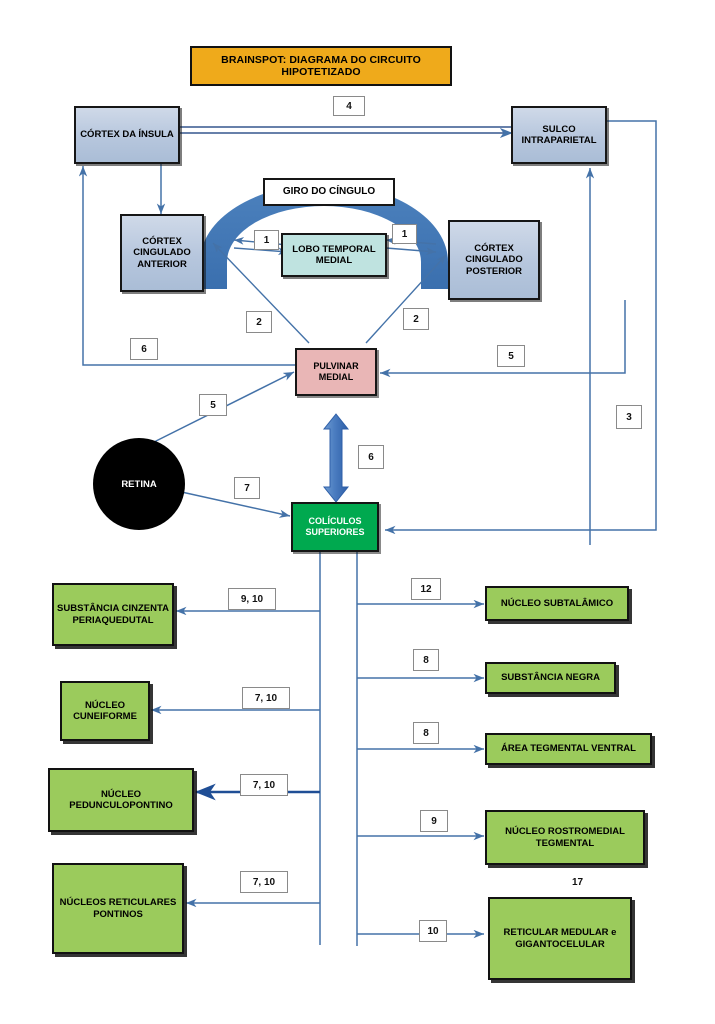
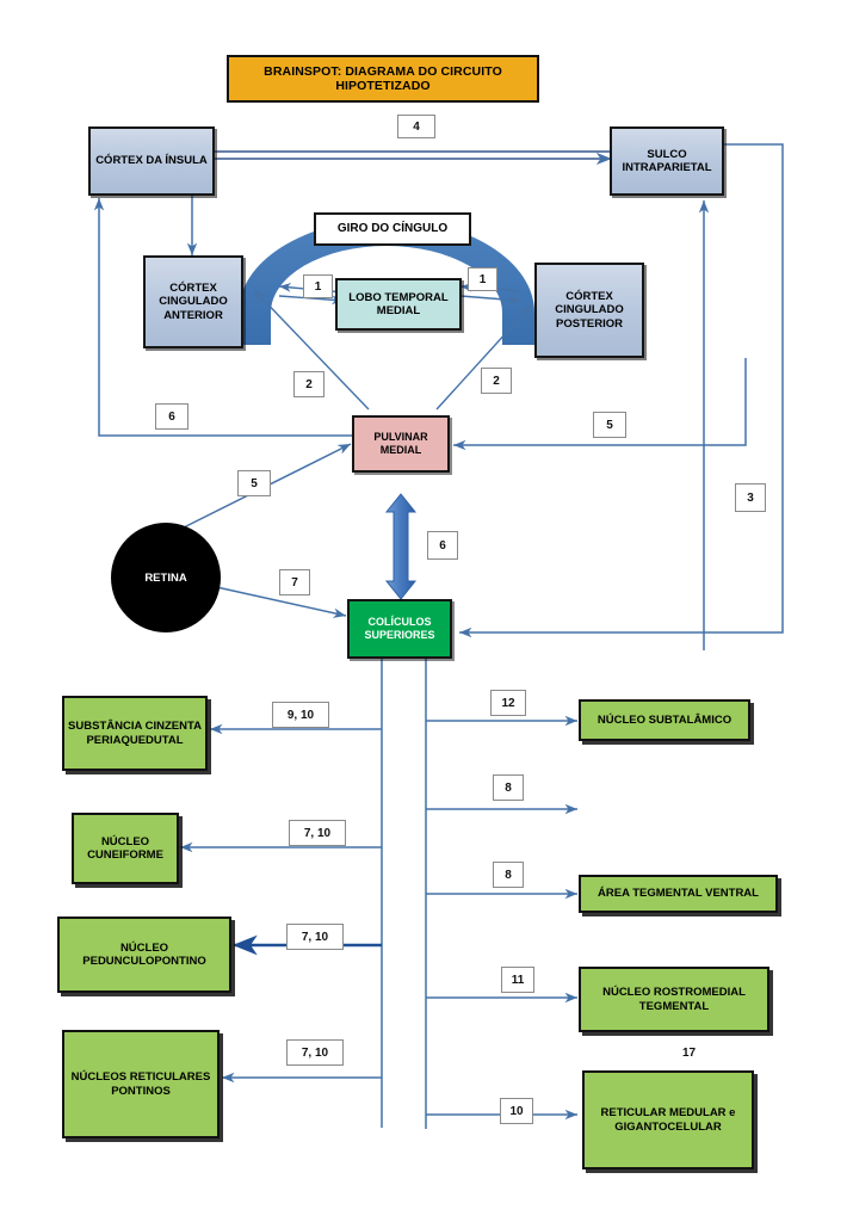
  BRAINSPOT: DIAGRAMA DO CIRCUITO HIPOTETIZADO
  CÓRTEX DA ÍNSULA
  SULCO INTRAPARIETAL
  GIRO DO CÍNGULO
  CÓRTEX CINGULADO ANTERIOR
  LOBO TEMPORAL MEDIAL
  CÓRTEX CINGULADO POSTERIOR
  PULVINAR MEDIAL
  RETINA
  COLÍCULOS SUPERIORES
  SUBSTÂNCIA CINZENTA PERIAQUEDUTAL
  NÚCLEO CUNEIFORME
  NÚCLEO PEDUNCULOPONTINO
  NÚCLEOS RETICULARES PONTINOS
  NÚCLEO SUBTALÂMICO
- SUBSTÂNCIA NEGRA
  ÁREA TEGMENTAL VENTRAL
  NÚCLEO ROSTROMEDIAL TEGMENTAL
  RETICULAR MEDULAR e GIGANTOCELULAR
  4
  1
  1
  2
  2
  6
  5
  5
  6
  7
  3
  9, 10
  7, 10
  7, 10
  7, 10
  12
  8
  8
- 9
+ 11
  10
  17
